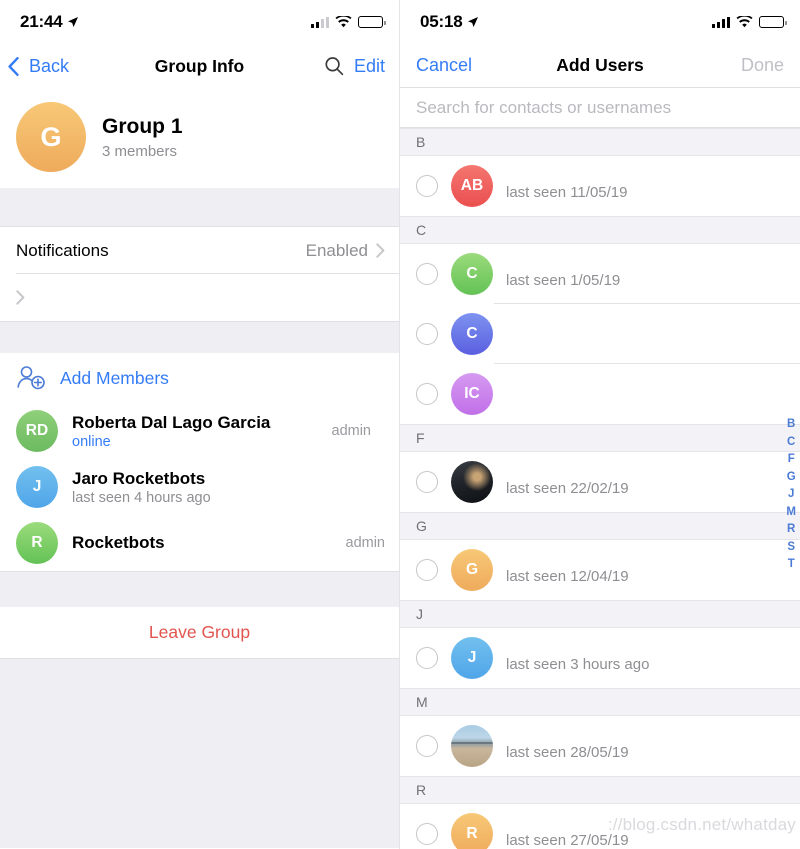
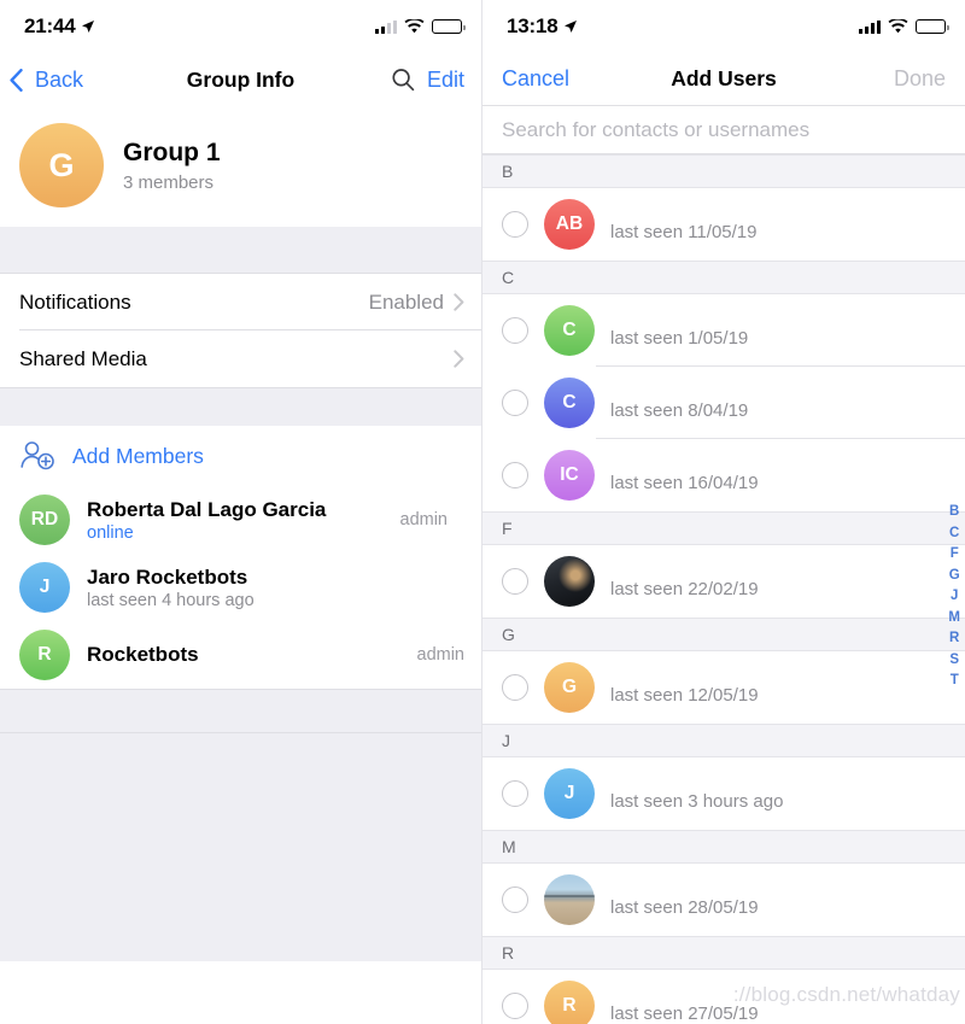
  21:44
  Back
  Group Info
  Edit
  G
  Group 1
  3 members
  Notifications
  Enabled
+ Shared Media
  Add Members
  RD
  Roberta Dal Lago Garcia
  online
  admin
  J
  Jaro Rocketbots
  last seen 4 hours ago
  R
  Rocketbots
  admin
- Leave Group
- 05:18
+ 13:18
  Cancel
  Add Users
  Done
  Search for contacts or usernames
  B
  AB
  last seen 11/05/19
  C
  C
  last seen 1/05/19
  C
+ last seen 8/04/19
  IC
+ last seen 16/04/19
  F
  last seen 22/02/19
  G
  G
- last seen 12/04/19
+ last seen 12/05/19
  J
  J
  last seen 3 hours ago
  M
  last seen 28/05/19
  R
  R
  last seen 27/05/19
  B
  C
  F
  G
  J
  M
  R
  S
  T
  ://blog.csdn.net/whatday
